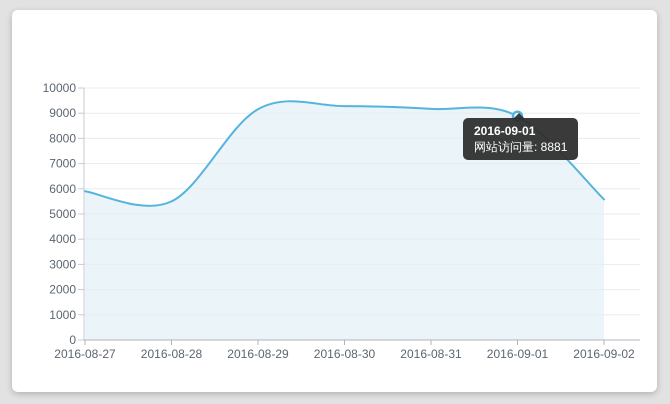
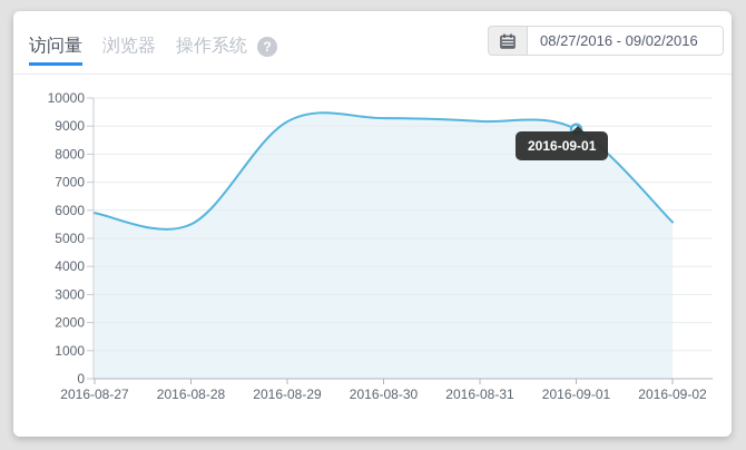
+ 访问量
+ 浏览器
+ 操作系统
+ ?
+ 08/27/2016 - 09/02/2016
  0
  1000
  2000
  3000
  4000
  5000
  6000
  7000
  8000
  9000
  10000
  2016-08-27
  2016-08-28
  2016-08-29
  2016-08-30
  2016-08-31
  2016-09-01
  2016-09-02
  2016-09-01
- 网站访问量: 8881
